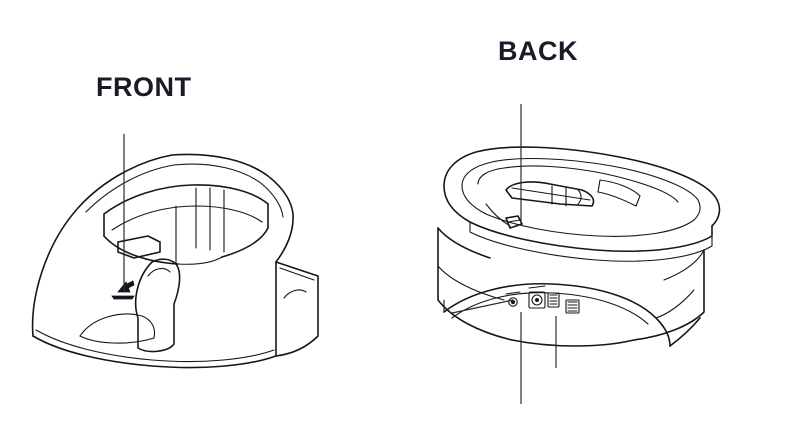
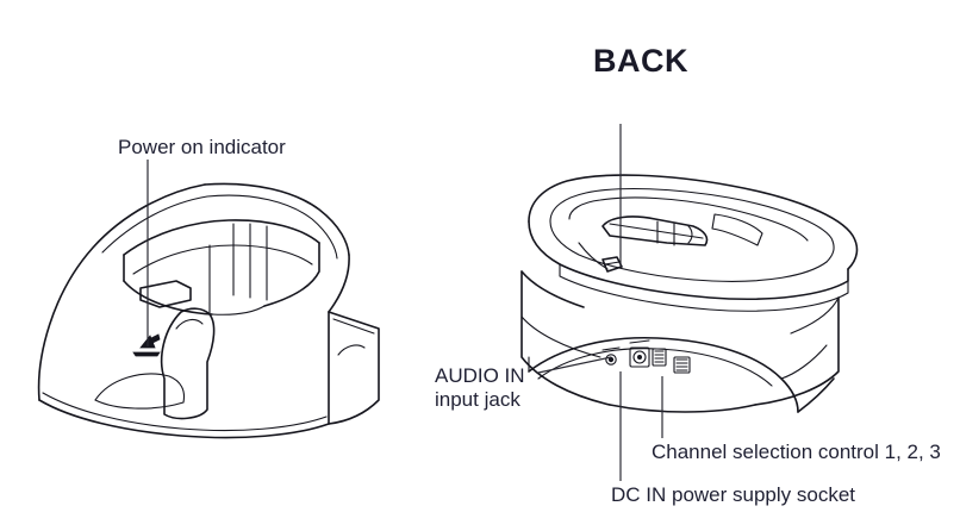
- FRONT
  BACK
+ Power on indicator
+ AUDIO IN
+ input jack
+ Channel selection control 1, 2, 3
+ DC IN power supply socket
